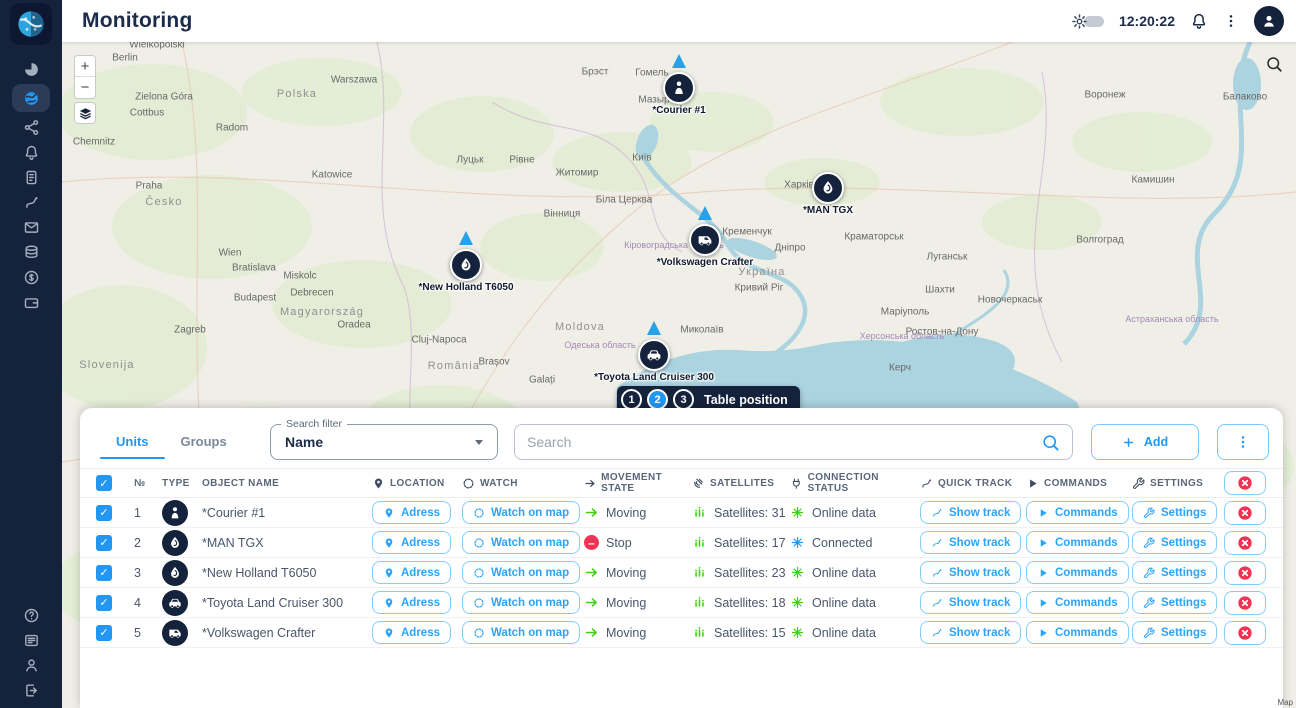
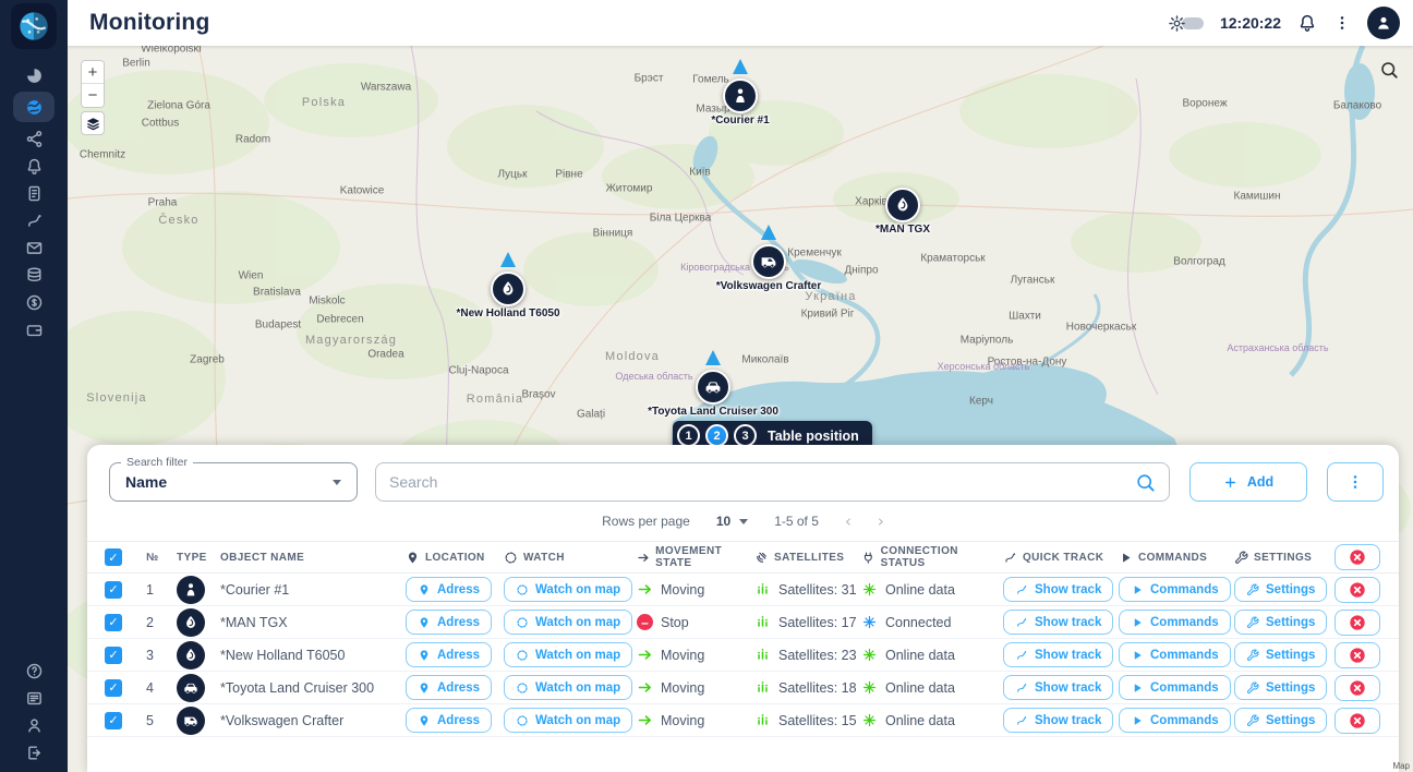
  Monitoring
  12:20:22
  Berlin
  Wielkopolski
  Warszawa
  Polska
  Zielona Góra
  Cottbus
  Radom
  Chemnitz
  Praha
  Česko
  Katowice
  Брэст
  Гомель
  Мазыр
  Воронеж
  Балаково
  Камишин
  Луцьк
  Рівне
  Житомир
  Київ
  Біла Церква
  Вінниця
  Харкі
  Кременчук
  Дніпро
  Краматорськ
  Луганськ
  Волгоград
  Wien
  Bratislava
  Miskolc
  Budapest
  Debrecen
  Magyarország
  Кривий Ріг
  Шахти
  Новочеркаськ
  Маріуполь
  Ростов-на-Дону
  Oradea
  Cluj-Napoca
  Миколаїв
  Moldova
  Zagreb
  Slovenija
  România
  Україна
  Brașov
  Galați
  Керч
  Кіровоградськаь
  Одеська область
  Херсонська область
  Астраханська область
  *Courier #1
  *MAN TGX
  *Volkswagen Crafter
  *New Holland T6050
  *Toyota Land Cruiser 300
  +
  −
  1
  2
  3
  Table position
  Map
- Units
- Groups
  Search filter
  Name
  Search
  Add
+ Rows per page
+ 10
+ 1-5 of 5
+ ‹
+ ›
  ✓
  №
  TYPE
  OBJECT NAME
  LOCATION
  WATCH
  MOVEMENT STATE
  SATELLITES
  CONNECTION STATUS
  QUICK TRACK
  COMMANDS
  SETTINGS
  ✓
  1
  *Courier #1
  Adress
  Watch on map
  Moving
  Satellites: 31
  Online data
  Show track
  Commands
  Settings
  ✓
  2
  *MAN TGX
  Adress
  Watch on map
  –
  Stop
  Satellites: 17
  Connected
  Show track
  Commands
  Settings
  ✓
  3
  *New Holland T6050
  Adress
  Watch on map
  Moving
  Satellites: 23
  Online data
  Show track
  Commands
  Settings
  ✓
  4
  *Toyota Land Cruiser 300
  Adress
  Watch on map
  Moving
  Satellites: 18
  Online data
  Show track
  Commands
  Settings
  ✓
  5
  *Volkswagen Crafter
  Adress
  Watch on map
  Moving
  Satellites: 15
  Online data
  Show track
  Commands
  Settings
